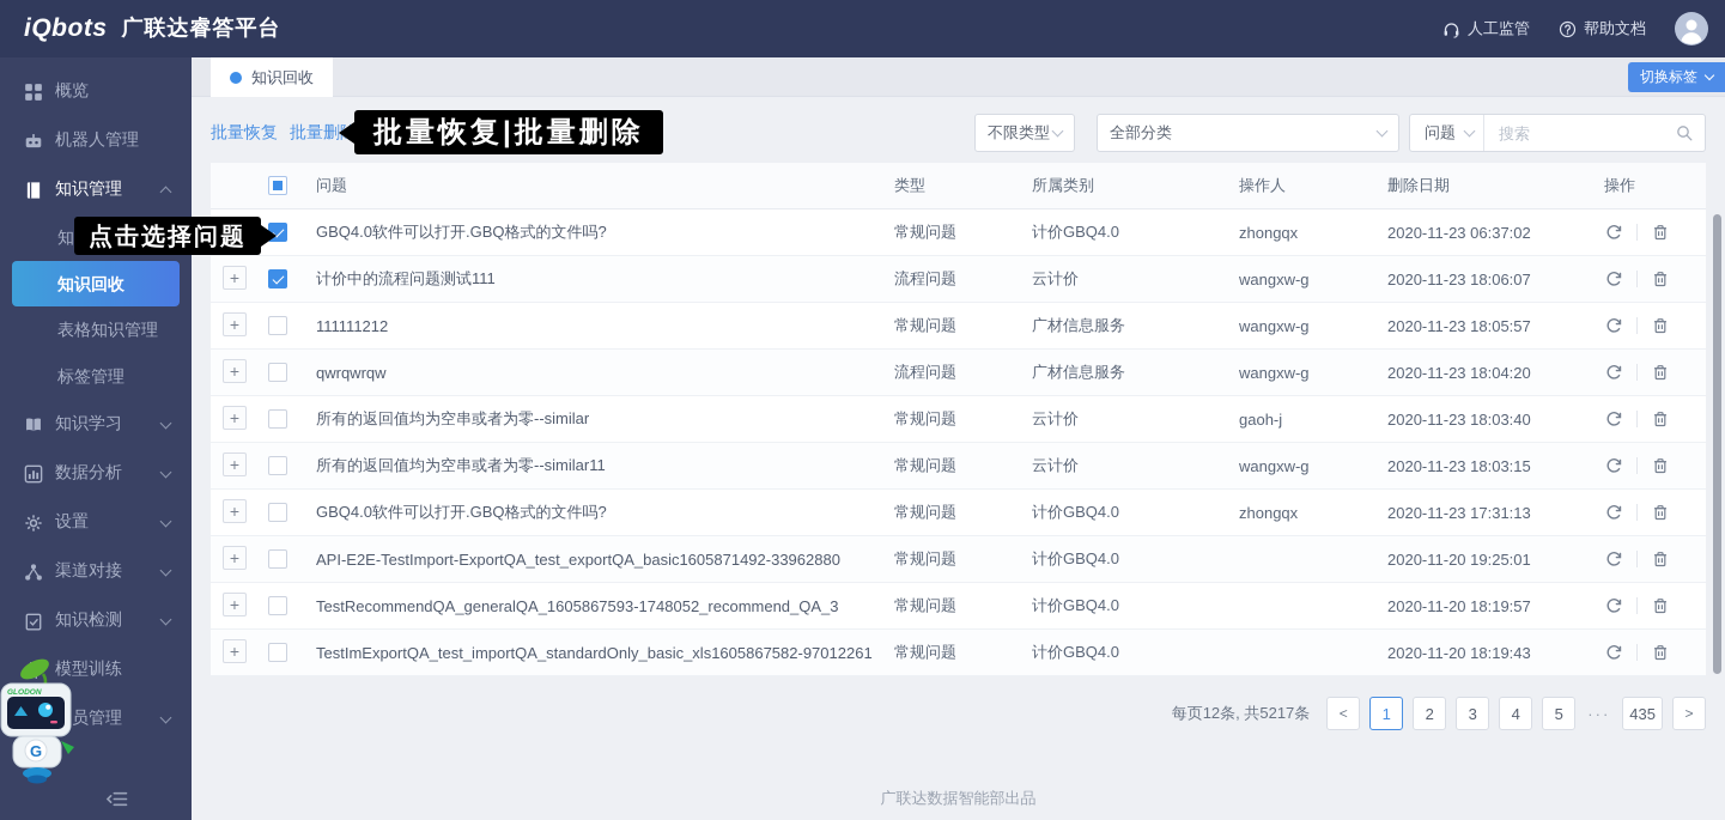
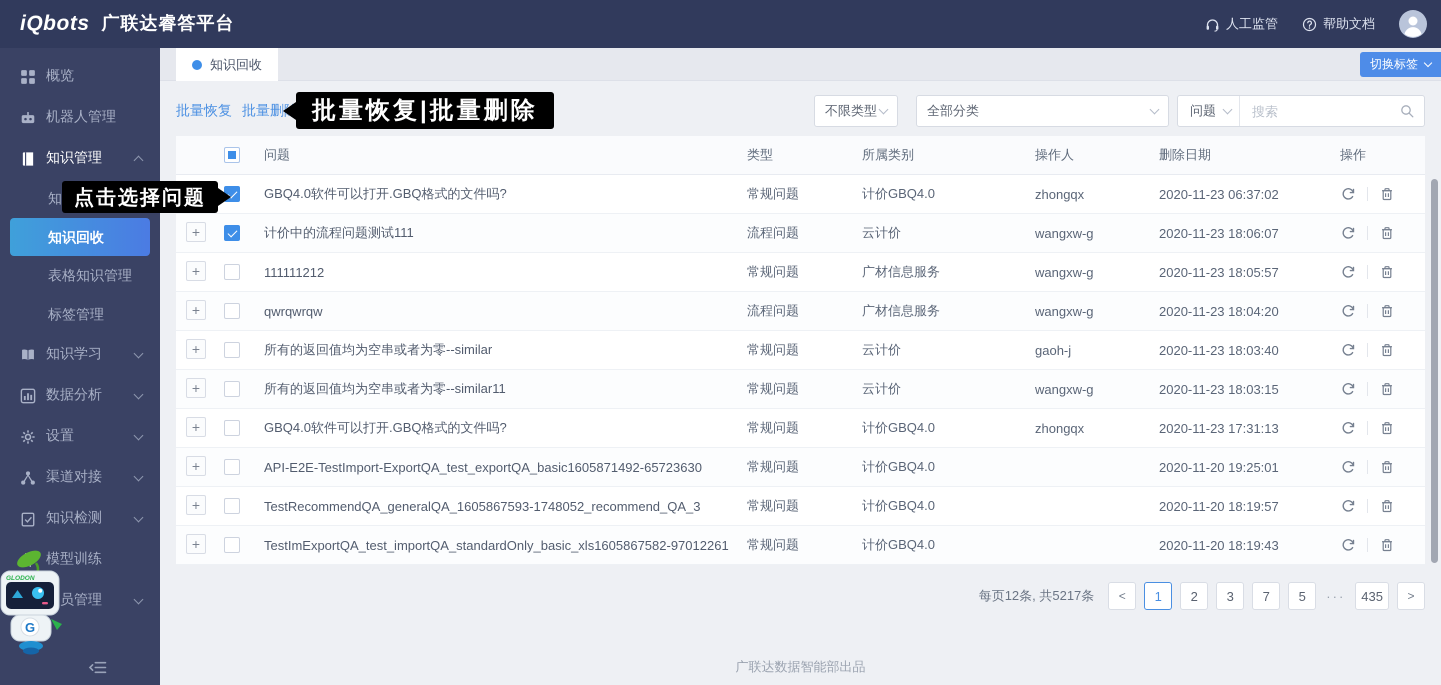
  iQbots
  广联达睿答平台
  人工监管
  帮助文档
  概览
  机器人管理
  知识管理
  知识回收
  表格知识管理
  标签管理
  知识学习
  数据分析
  设置
  渠道对接
  知识检测
  模型训练
  员管理
  G
  知识回收
  切换标签
  批量恢复
  批量删
  不限类型
  全部分类
  问题
  搜索
  问题
  类型
  所属类别
  操作人
  删除日期
  操作
  GBQ4.0软件可以打开.GBQ格式的文件吗?
  常规问题
  计价GBQ4.0
  zhongqx
  2020-11-23 06:37:02
  计价中的流程问题测试111
  流程问题
  云计价
  wangxw-g
  2020-11-23 18:06:07
  111111212
  常规问题
  广材信息服务
  wangxw-g
  2020-11-23 18:05:57
  qwrqwrqw
  流程问题
  广材信息服务
  wangxw-g
  2020-11-23 18:04:20
  所有的返回值均为空串或者为零--similar
  常规问题
  云计价
  gaoh-j
  2020-11-23 18:03:40
  所有的返回值均为空串或者为零--similar11
  常规问题
  云计价
  wangxw-g
  2020-11-23 18:03:15
  GBQ4.0软件可以打开.GBQ格式的文件吗?
  常规问题
  计价GBQ4.0
  zhongqx
  2020-11-23 17:31:13
- API-E2E-TestImport-ExportQA_test_exportQA_basic1605871492-33962880
+ API-E2E-TestImport-ExportQA_test_exportQA_basic1605871492-65723630
  常规问题
  计价GBQ4.0
  2020-11-20 19:25:01
  TestRecommendQA_generalQA_1605867593-1748052_recommend_QA_3
  常规问题
  计价GBQ4.0
  2020-11-20 18:19:57
  TestImExportQA_test_importQA_standardOnly_basic_xls1605867582-97012261
  常规问题
  计价GBQ4.0
  2020-11-20 18:19:43
  每页12条, 共5217条
  <
  1
  2
  3
- 4
+ 7
  5
  ···
  435
  >
  广联达数据智能部出品
  批量恢复|批量删除
  点击选择问题
